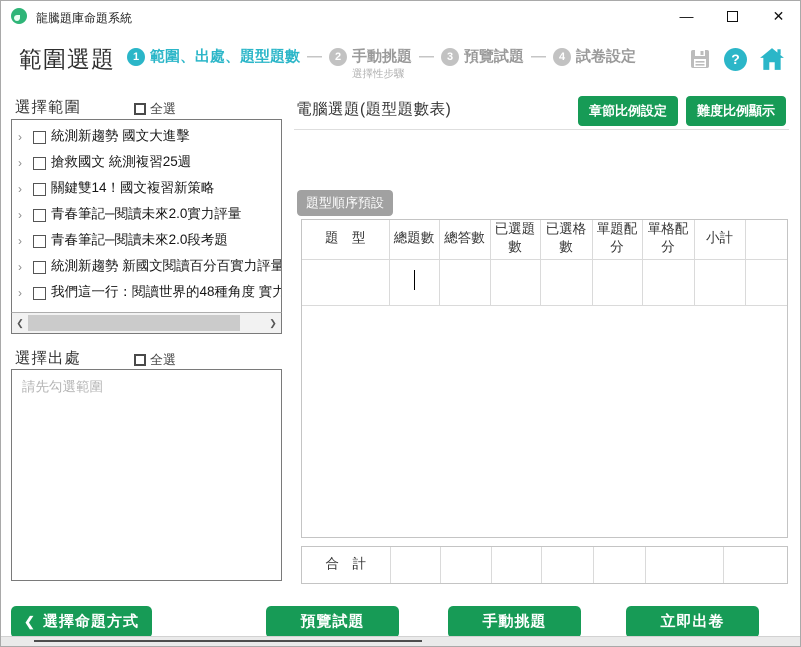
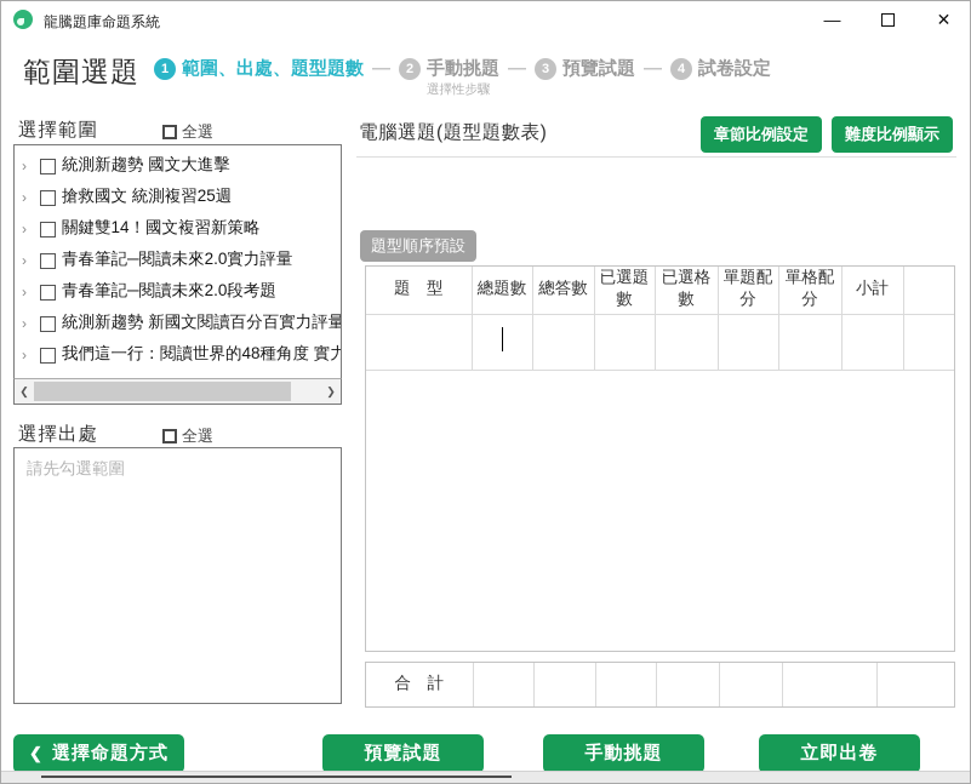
  龍騰題庫命題系統
  —
  ✕
  範圍選題
  1
  範圍、出處、題型題數
  —
  2
  手動挑題
  選擇性步驟
  —
  3
  預覽試題
  —
  4
  試卷設定
- ?
  選擇範圍
  全選
  ›
  統測新趨勢 國文大進擊
  ›
  搶救國文 統測複習25週
  ›
  關鍵雙14！國文複習新策略
  ›
  青春筆記─閱讀未來2.0實力評量
  ›
  青春筆記─閱讀未來2.0段考題
  ›
  統測新趨勢 新國文閱讀百分百實力評量
  ›
  我們這一行：閱讀世界的48種角度 實力
  ❮
  ❯
  選擇出處
  全選
  請先勾選範圍
  電腦選題(題型題數表)
  章節比例設定
  難度比例顯示
  題型順序預設
  題 型	總題數	總答數	已選題數	已選格數	單題配分	單格配分	小計
  合 計
  ❮
  選擇命題方式
  預覽試題
  手動挑題
  立即出卷
